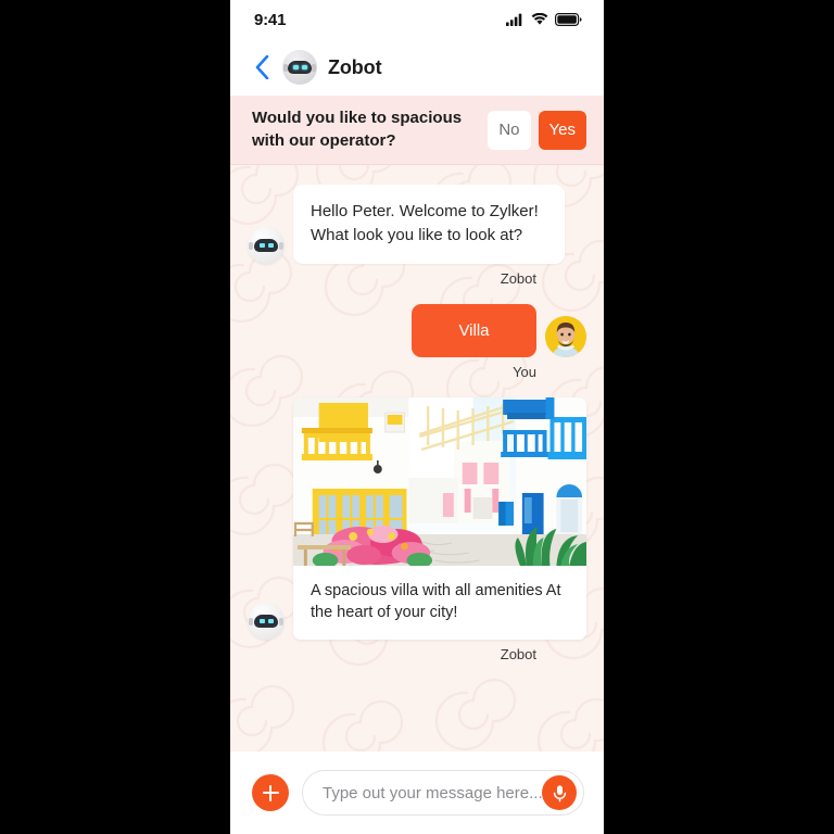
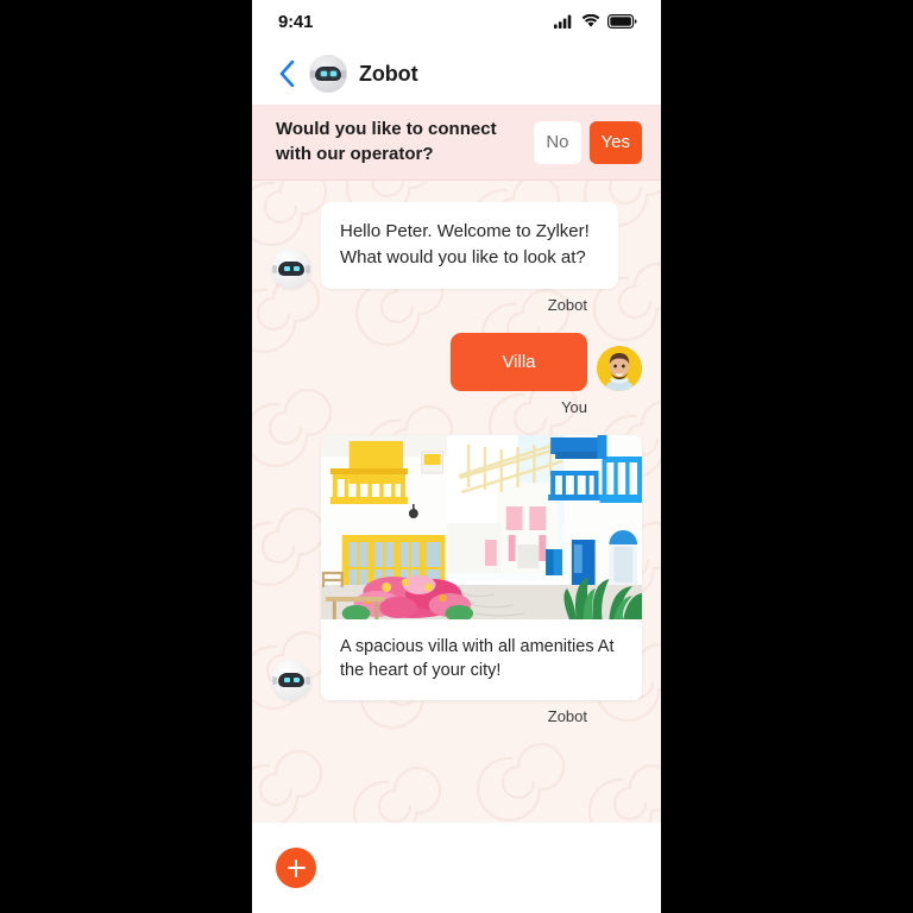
  9:41
  Zobot
- Would you like to spacious with our operator?
+ Would you like to connect with our operator?
  No
  Yes
- Hello Peter. Welcome to Zylker! What look you like to look at?
+ Hello Peter. Welcome to Zylker! What would you like to look at?
  Zobot
  Villa
  You
  A spacious villa with all amenities At the heart of your city!
  Zobot
- Type out your message here...
